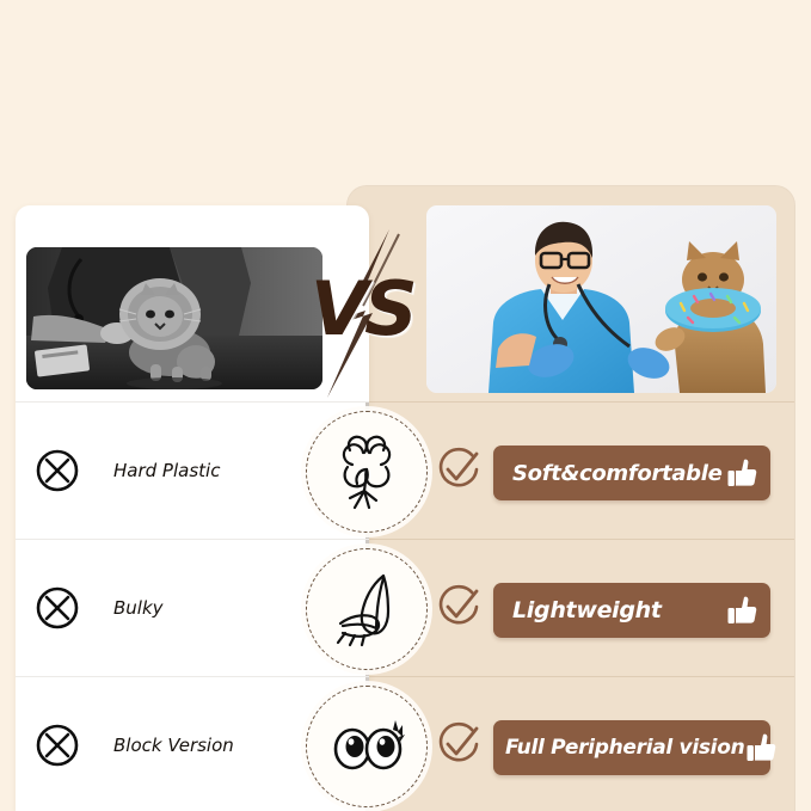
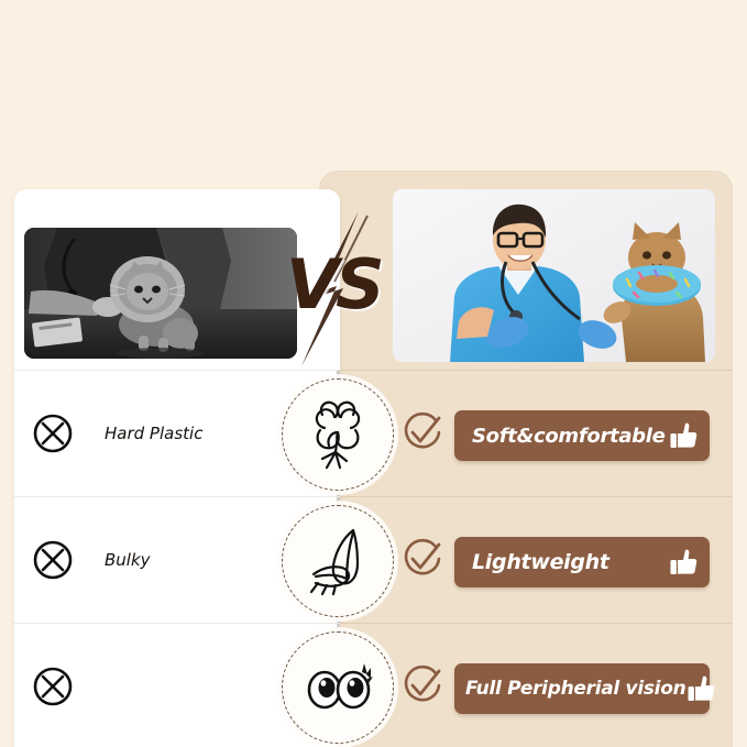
  VS
  Hard Plastic
  Soft&comfortable
  Bulky
  Lightweight
- Block Version
  Full Peripherial vision
